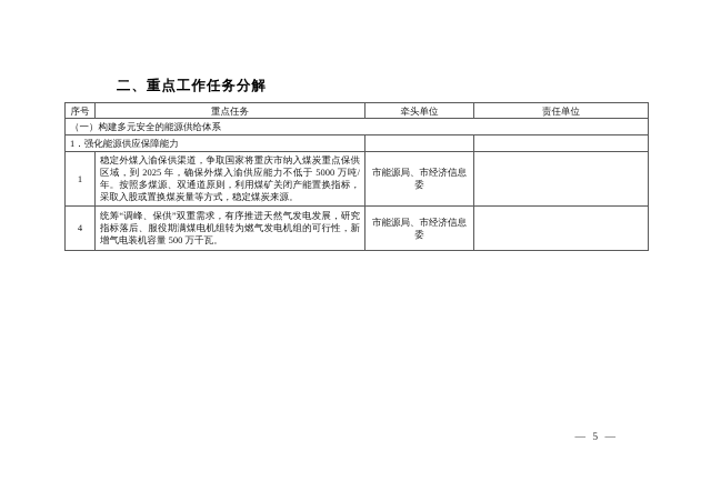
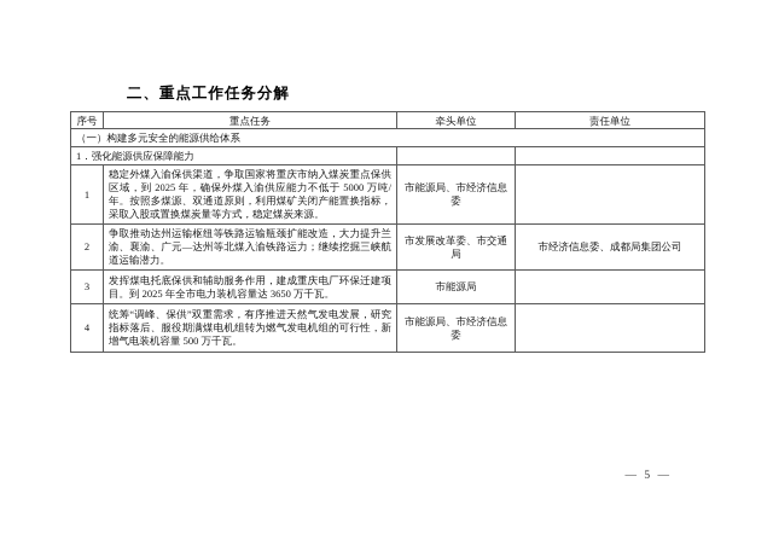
  二、重点工作任务分解
  序号	重点任务	牵头单位	责任单位
  （一）构建多元安全的能源供给体系
  1．强化能源供应保障能力
  1	稳定外煤入渝保供渠道，争取国家将重庆市纳入煤炭重点保供区域，到 2025 年，确保外煤入渝供应能力不低于 5000 万吨/年。按照多煤源、双通道原则，利用煤矿关闭产能置换指标，采取入股或置换煤炭量等方式，稳定煤炭来源。	市能源局、市经济信息委
+ 2	争取推动达州运输枢纽等铁路运输瓶颈扩能改造，大力提升兰渝、襄渝、广元—达州等北煤入渝铁路运力；继续挖掘三峡航道运输潜力。	市发展改革委、市交通局	市经济信息委、成都局集团公司
+ 3	发挥煤电托底保供和辅助服务作用，建成重庆电厂环保迁建项目。到 2025 年全市电力装机容量达 3650 万千瓦。	市能源局
  4	统筹“调峰、保供”双重需求，有序推进天然气发电发展，研究指标落后、服役期满煤电机组转为燃气发电机组的可行性，新增气电装机容量 500 万千瓦。	市能源局、市经济信息委
  — 5 —
